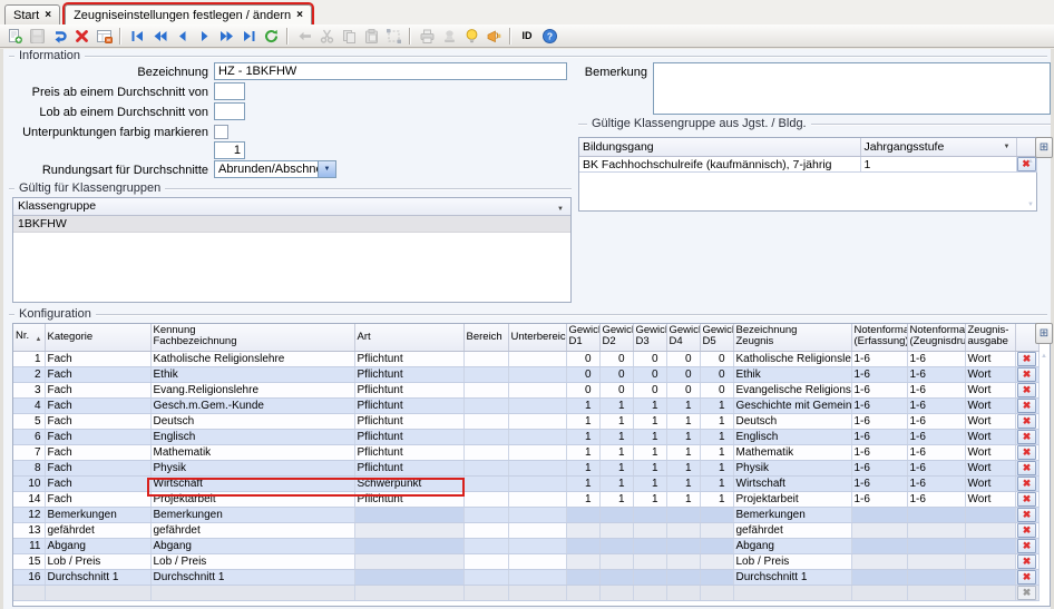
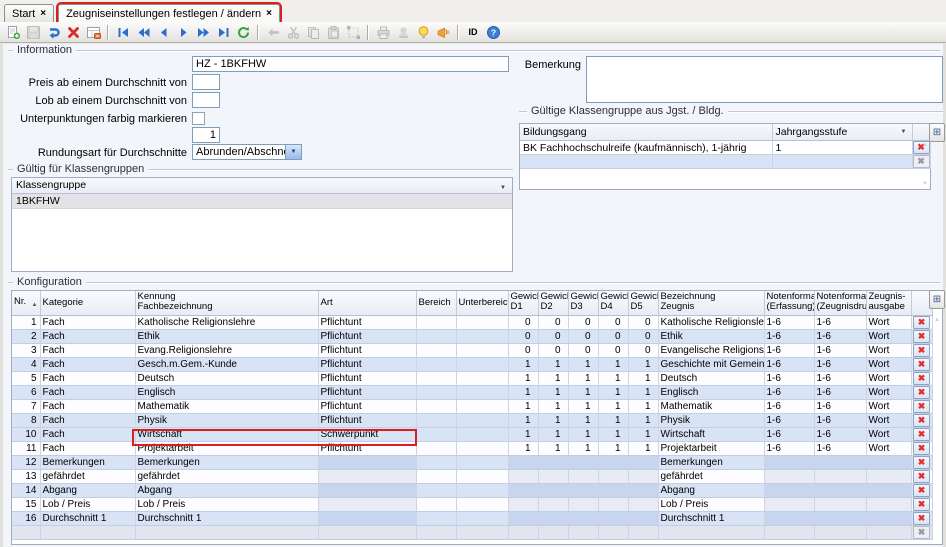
  Start
  ×
  Zeugniseinstellungen festlegen / ändern
  ×
  ID
  ?
  Information
- Bezeichnung
  HZ - 1BKFHW
  Preis ab einem Durchschnitt von
  Lob ab einem Durchschnitt von
  Unterpunktungen farbig markieren
  1
  Rundungsart für Durchschnitte
  Abrunden/Abschn
  Bemerkung
  Gültige Klassengruppe aus Jgst. / Bldg.
  Bildungsgang	Jahrgangsstufe
- BK Fachhochschulreife (kaufmännisch), 7-jährig	1	✖
+ BK Fachhochschulreife (kaufmännisch), 1-jährig	1	✖
+ 		✖
  ⊞
  Gültig für Klassengruppen
  Klassengruppe
  1BKFHW
  Konfiguration
  Nr.	Kategorie	KennungFachbezeichnung	Art	Bereich	Unterbereic	GewicD1	GewicD2	GewicD3	GewicD4	GewicD5	BezeichnungZeugnis	Notenforma(Erfassung	Notenforma(Zeugnisdru	Zeugnis-ausgabe
  1	Fach	Katholische Religionslehre	Pflichtunt			0	0	0	0	0	Katholische Religionsle	1-6	1-6	Wort	✖
  2	Fach	Ethik	Pflichtunt			0	0	0	0	0	Ethik	1-6	1-6	Wort	✖
  3	Fach	Evang.Religionslehre	Pflichtunt			0	0	0	0	0	Evangelische Religions	1-6	1-6	Wort	✖
  4	Fach	Gesch.m.Gem.-Kunde	Pflichtunt			1	1	1	1	1	Geschichte mit Gemein	1-6	1-6	Wort	✖
  5	Fach	Deutsch	Pflichtunt			1	1	1	1	1	Deutsch	1-6	1-6	Wort	✖
  6	Fach	Englisch	Pflichtunt			1	1	1	1	1	Englisch	1-6	1-6	Wort	✖
  7	Fach	Mathematik	Pflichtunt			1	1	1	1	1	Mathematik	1-6	1-6	Wort	✖
  8	Fach	Physik	Pflichtunt			1	1	1	1	1	Physik	1-6	1-6	Wort	✖
  10	Fach	Wirtschaft	Schwerpunkt			1	1	1	1	1	Wirtschaft	1-6	1-6	Wort	✖
- 14	Fach	Projektarbeit	Pflichtunt			1	1	1	1	1	Projektarbeit	1-6	1-6	Wort	✖
+ 11	Fach	Projektarbeit	Pflichtunt			1	1	1	1	1	Projektarbeit	1-6	1-6	Wort	✖
  12	Bemerkungen	Bemerkungen									Bemerkungen				✖
  13	gefährdet	gefährdet									gefährdet				✖
- 11	Abgang	Abgang									Abgang				✖
+ 14	Abgang	Abgang									Abgang				✖
  15	Lob / Preis	Lob / Preis									Lob / Preis				✖
  16	Durchschnitt 1	Durchschnitt 1									Durchschnitt 1				✖
  															✖
  ⊞
